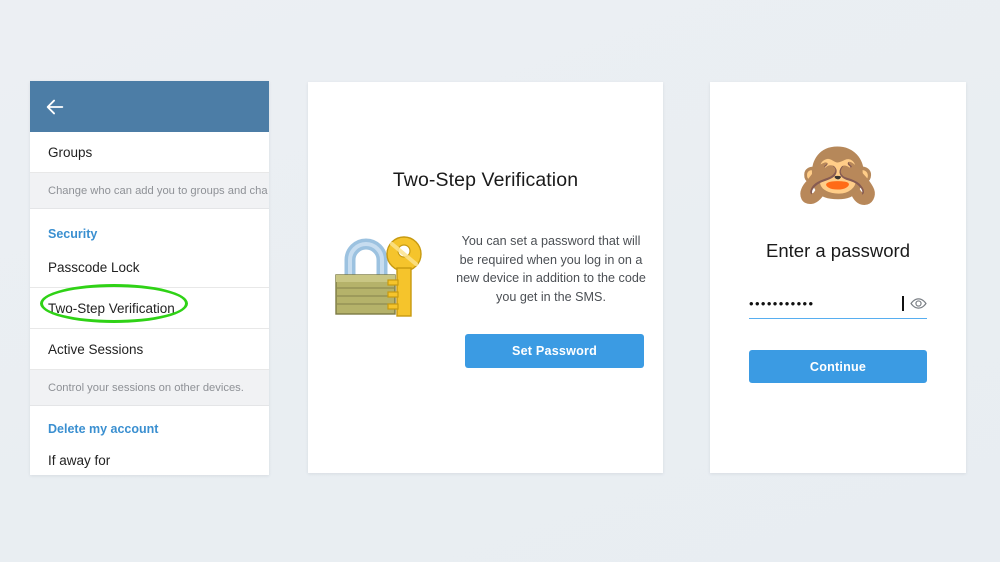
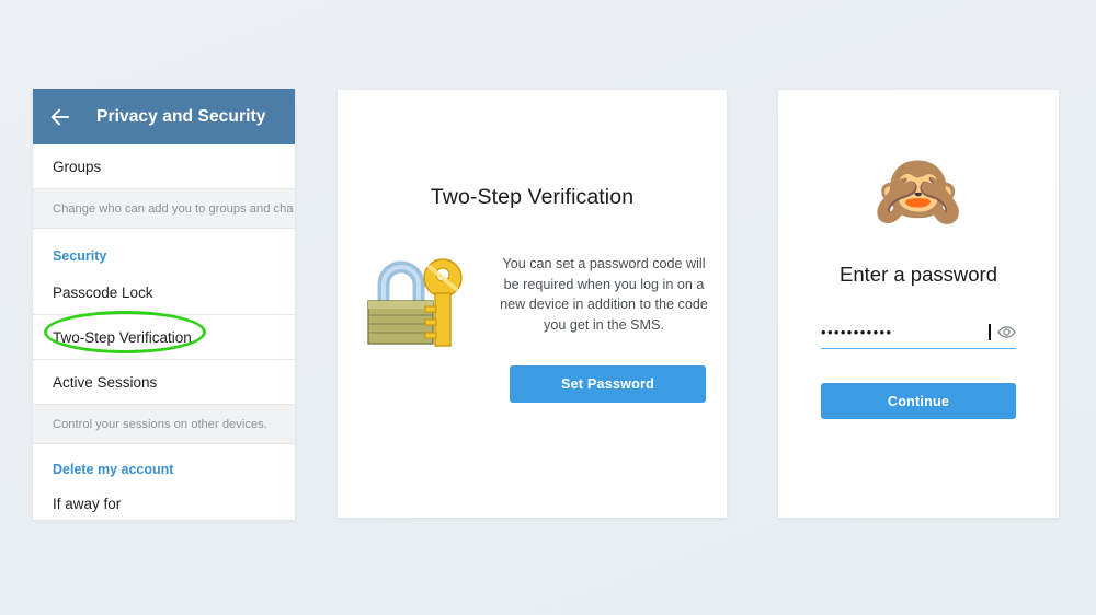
+ Privacy and Security
  Groups
  Change who can add you to groups and cha
  Security
  Passcode Lock
  Two-Step Verification
  Active Sessions
  Control your sessions on other devices.
  Delete my account
  If away for
  Two-Step Verification
- You can set a password that will be required when you log in on a new device in addition to the code you get in the SMS.
+ You can set a password code will be required when you log in on a new device in addition to the code you get in the SMS.
  Set Password
  🙈
  Enter a password
  •••••••••••
  Continue
